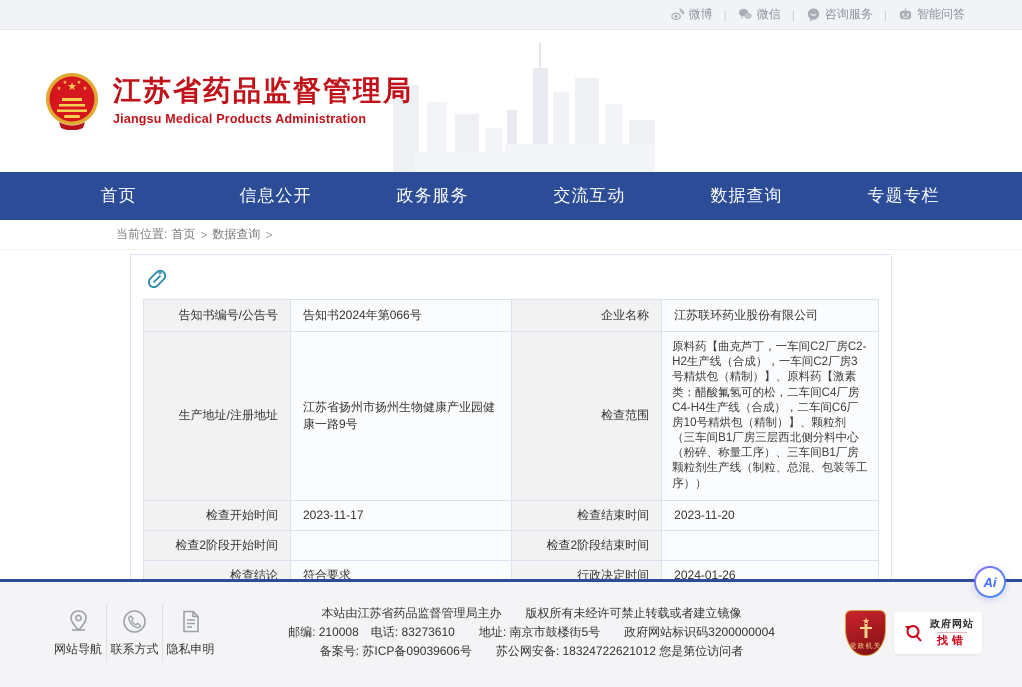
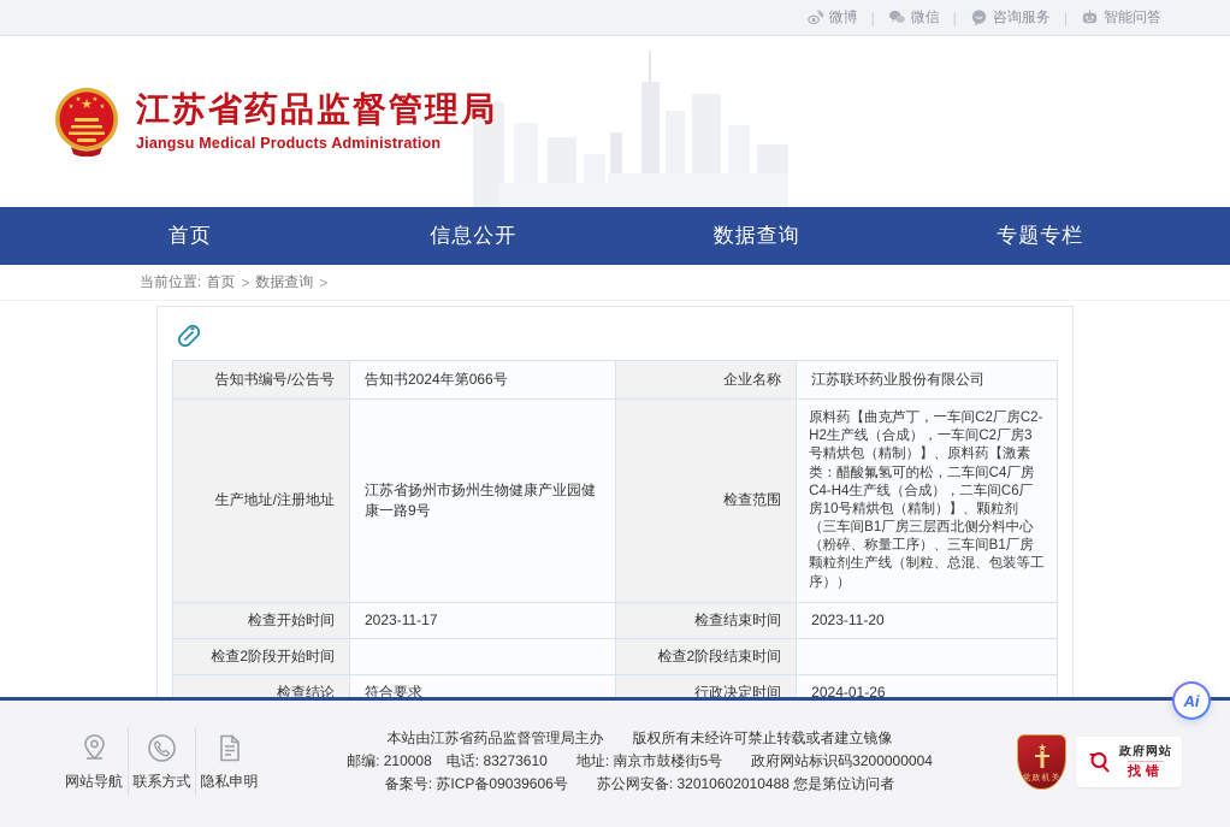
  微博
  |
  微信
  |
  咨询服务
  |
  智能问答
  ★
  江苏省药品监督管理局
  Jiangsu Medical Products Administration
  首页
  信息公开
- 政务服务
- 交流互动
  数据查询
  专题专栏
  当前位置:
  首页
  >
  数据查询
  >
  告知书编号/公告号	告知书2024年第066号	企业名称	江苏联环药业股份有限公司
  生产地址/注册地址	江苏省扬州市扬州生物健康产业园健康一路9号	检查范围	原料药【曲克芦丁，一车间C2厂房C2-H2生产线（合成），一车间C2厂房3号精烘包（精制）】、原料药【激素类：醋酸氟氢可的松，二车间C4厂房C4-H4生产线（合成），二车间C6厂房10号精烘包（精制）】、颗粒剂（三车间B1厂房三层西北侧分料中心（粉碎、称量工序）、三车间B1厂房颗粒剂生产线（制粒、总混、包装等工序））
  检查开始时间	2023-11-17	检查结束时间	2023-11-20
  检查2阶段开始时间		检查2阶段结束时间
  检查结论	符合要求	行政决定时间	2024-01-26
  Ai
  网站导航
  联系方式
  隐私申明
  本站由江苏省药品监督管理局主办 版权所有未经许可禁止转载或者建立镜像
  邮编: 210008 电话: 83273610 地址: 南京市鼓楼街5号 政府网站标识码3200000004
- 备案号: 苏ICP备09039606号 苏公网安备: 18324722621012 您是第位访问者
+ 备案号: 苏ICP备09039606号 苏公网安备: 32010602010488 您是第位访问者
  ★
  政府网站
  找错
